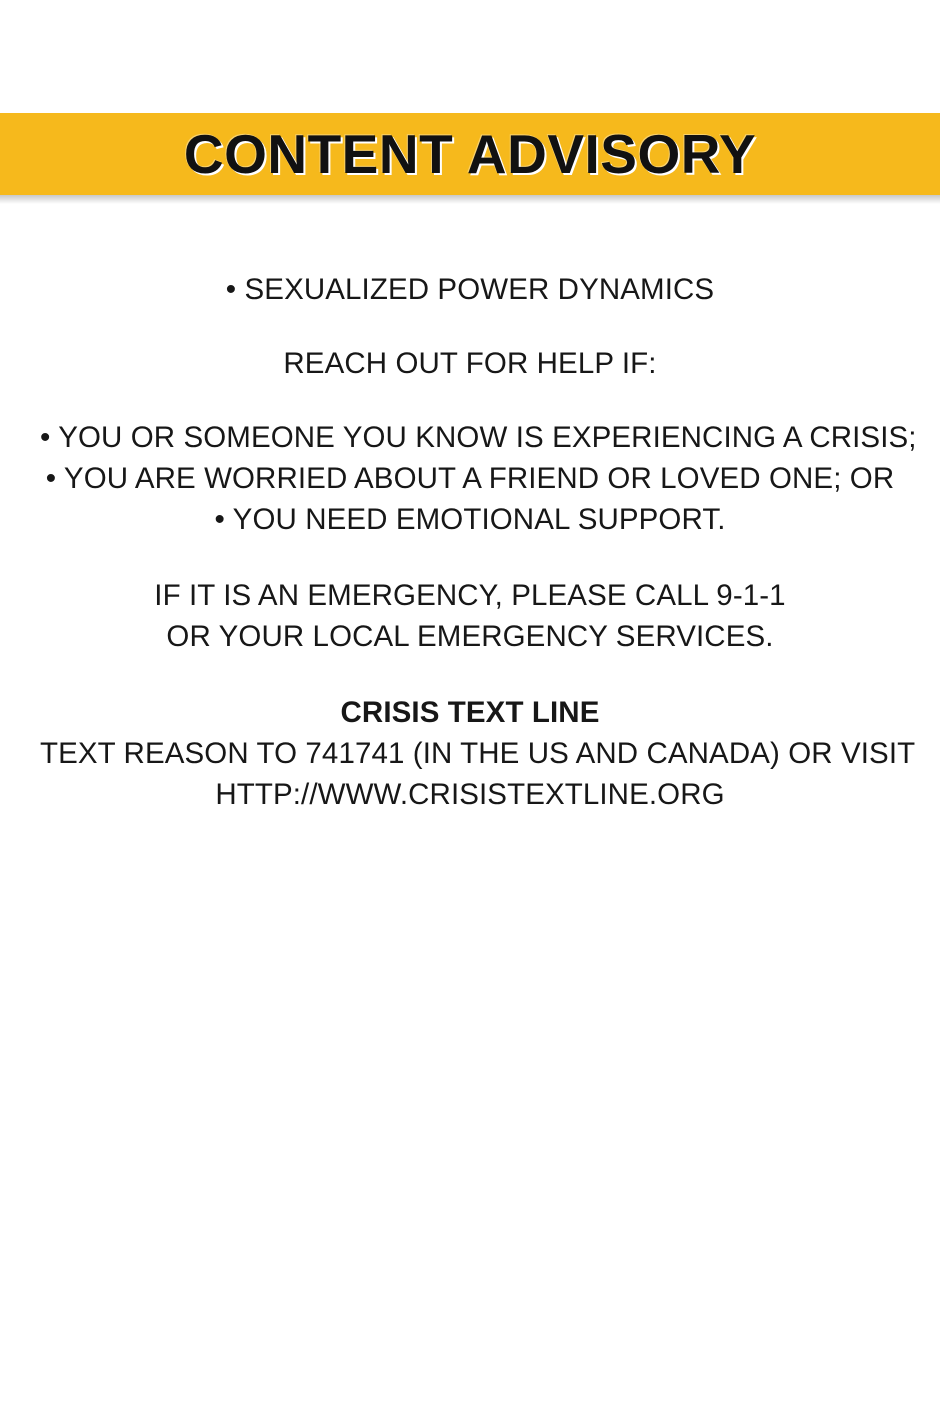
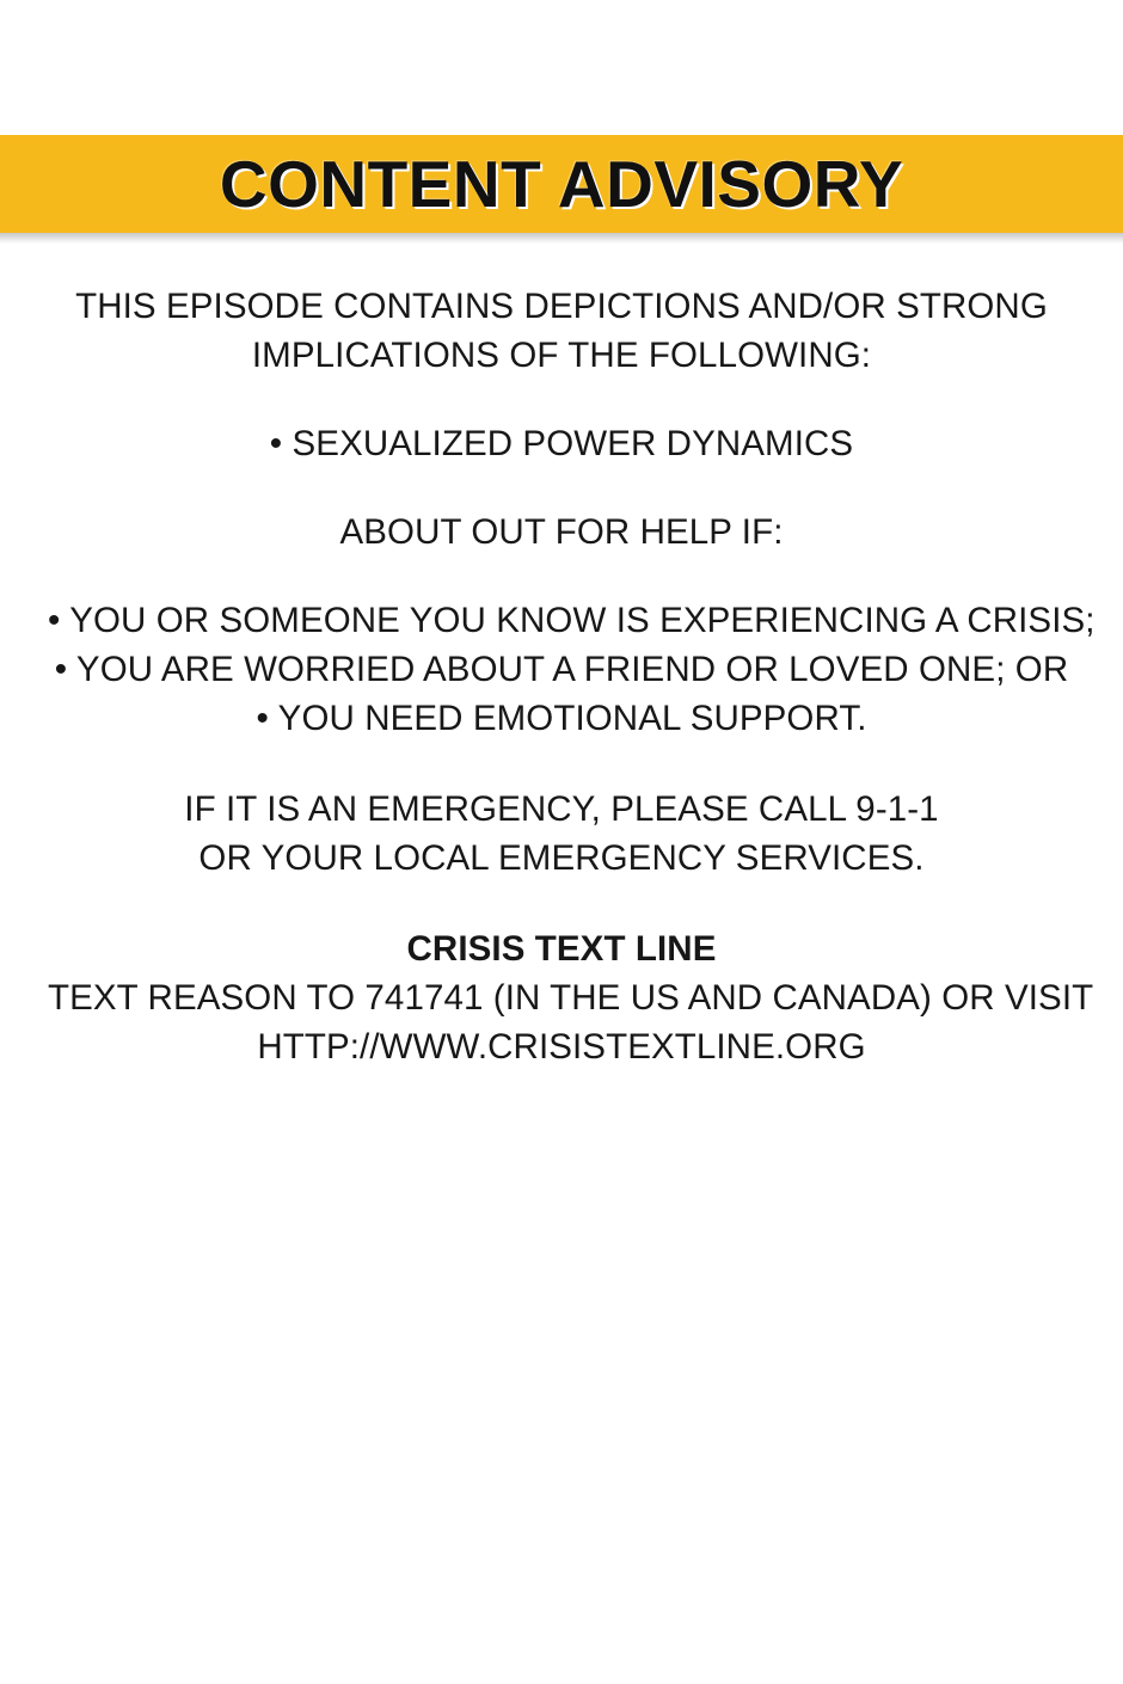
  CONTENT ADVISORY
+ THIS EPISODE CONTAINS DEPICTIONS AND/OR STRONG
+ IMPLICATIONS OF THE FOLLOWING:
  • SEXUALIZED POWER DYNAMICS
- REACH OUT FOR HELP IF:
+ ABOUT OUT FOR HELP IF:
  • YOU OR SOMEONE YOU KNOW IS EXPERIENCING A CRISIS;
  • YOU ARE WORRIED ABOUT A FRIEND OR LOVED ONE; OR
  • YOU NEED EMOTIONAL SUPPORT.
  IF IT IS AN EMERGENCY, PLEASE CALL 9-1-1
  OR YOUR LOCAL EMERGENCY SERVICES.
  CRISIS TEXT LINE
  TEXT REASON TO 741741 (IN THE US AND CANADA) OR VISIT
  HTTP://WWW.CRISISTEXTLINE.ORG
